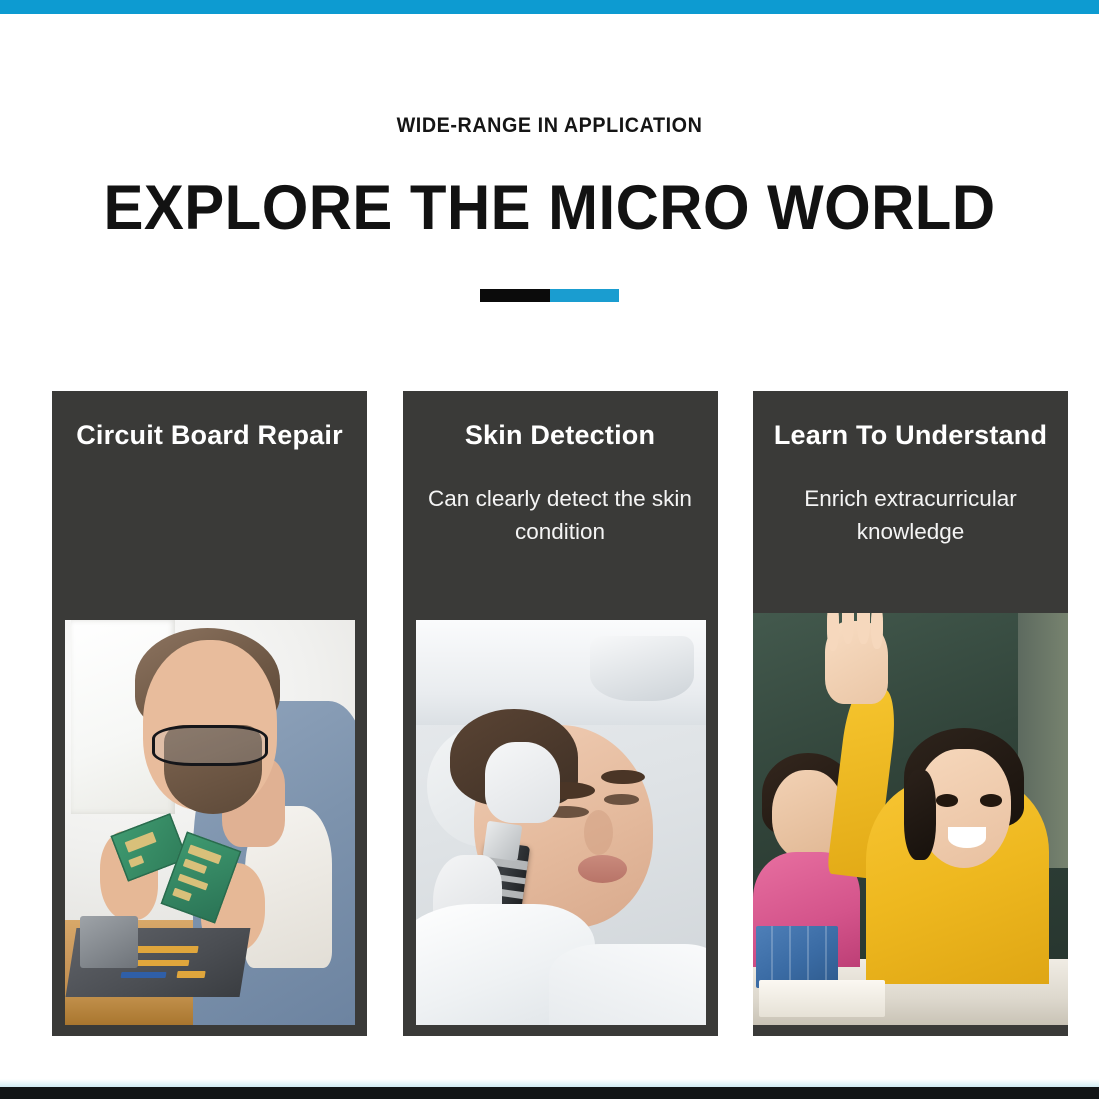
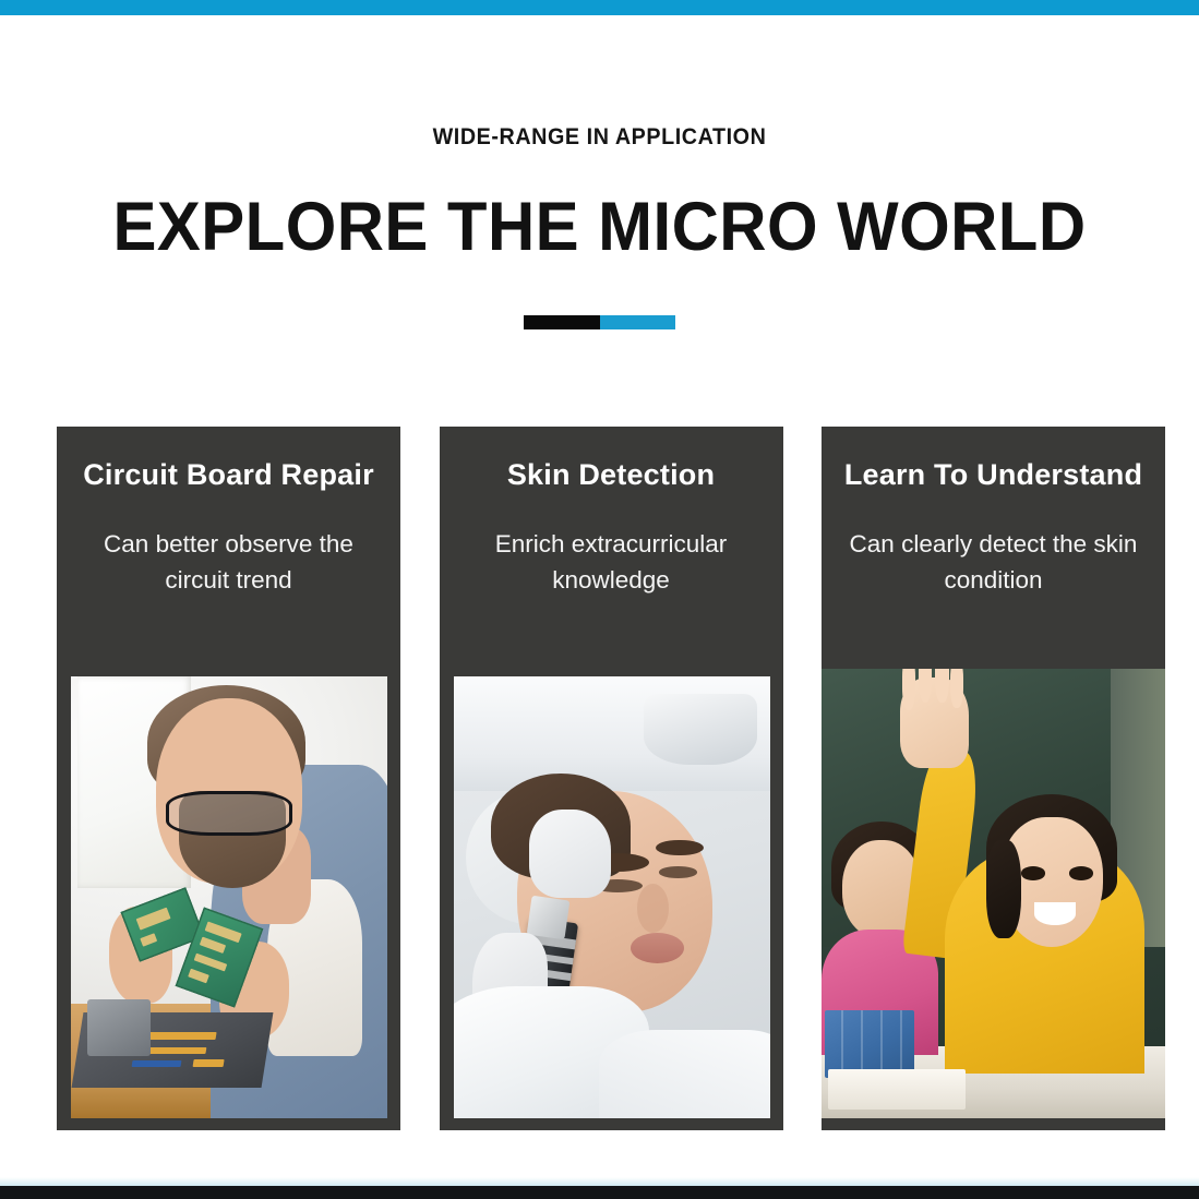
  WIDE-RANGE IN APPLICATION
  EXPLORE THE MICRO WORLD
  Circuit Board Repair
+ Can better observe the circuit trend
  Skin Detection
- Can clearly detect the skin condition
+ Enrich extracurricular knowledge
  Learn To Understand
- Enrich extracurricular knowledge
+ Can clearly detect the skin condition
